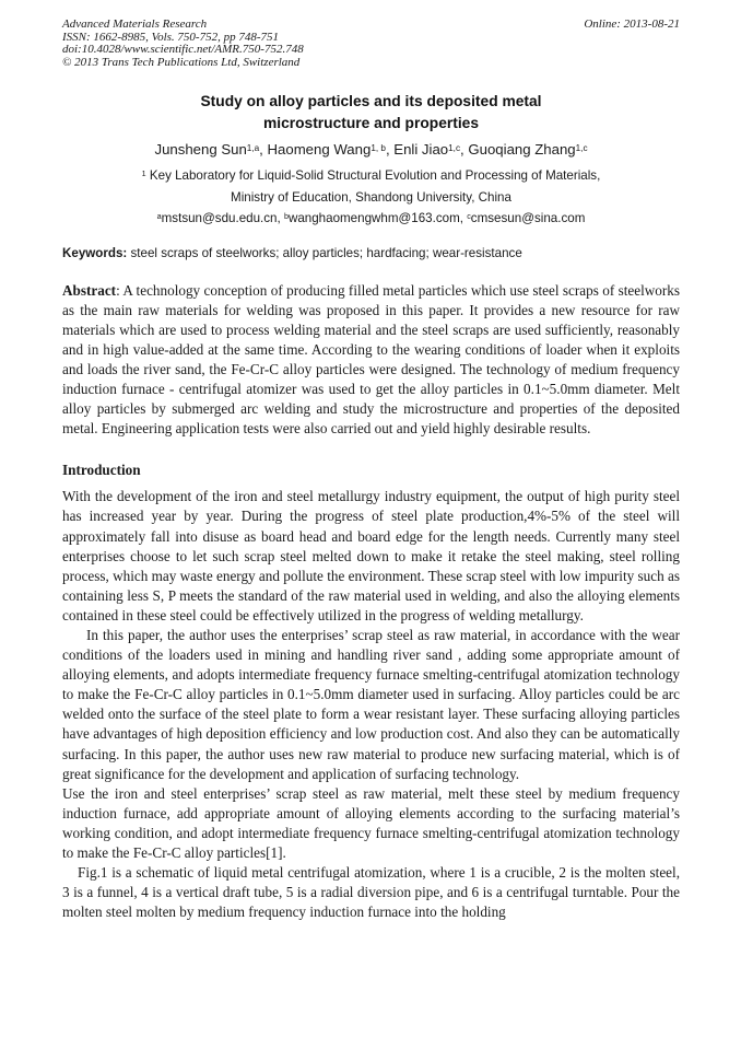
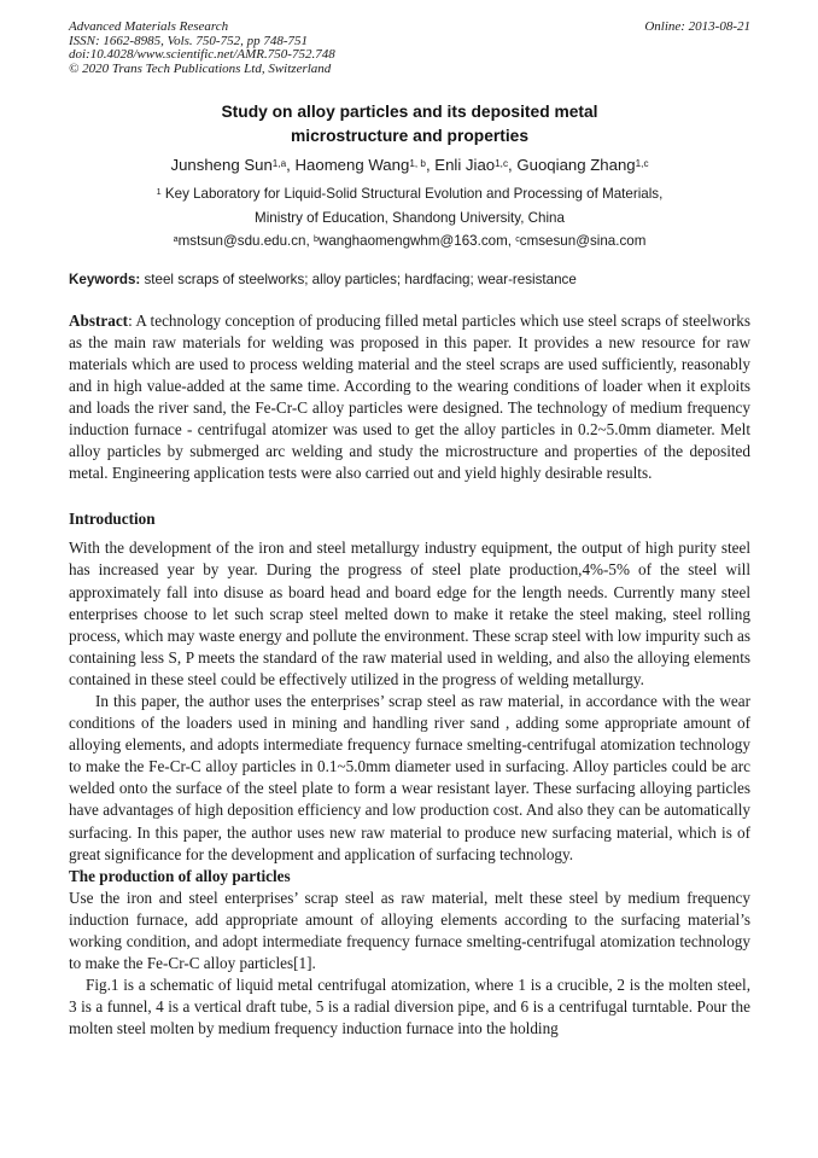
  Advanced Materials Research
  ISSN: 1662-8985, Vols. 750-752, pp 748-751
  doi:10.4028/www.scientific.net/AMR.750-752.748
- © 2013 Trans Tech Publications Ltd, Switzerland
+ © 2020 Trans Tech Publications Ltd, Switzerland
  Online: 2013-08-21
  Study on alloy particles and its deposited metal
  microstructure and properties
  Junsheng Sun1,a, Haomeng Wang1, b, Enli Jiao1,c, Guoqiang Zhang1,c
  1 Key Laboratory for Liquid-Solid Structural Evolution and Processing of Materials,
  Ministry of Education, Shandong University, China
  amstsun@sdu.edu.cn, bwanghaomengwhm@163.com, ccmsesun@sina.com
  Keywords: steel scraps of steelworks; alloy particles; hardfacing; wear-resistance
- Abstract: A technology conception of producing filled metal particles which use steel scraps of steelworks as the main raw materials for welding was proposed in this paper. It provides a new resource for raw materials which are used to process welding material and the steel scraps are used sufficiently, reasonably and in high value-added at the same time. According to the wearing conditions of loader when it exploits and loads the river sand, the Fe-Cr-C alloy particles were designed. The technology of medium frequency induction furnace - centrifugal atomizer was used to get the alloy particles in 0.1~5.0mm diameter. Melt alloy particles by submerged arc welding and study the microstructure and properties of the deposited metal. Engineering application tests were also carried out and yield highly desirable results.
+ Abstract: A technology conception of producing filled metal particles which use steel scraps of steelworks as the main raw materials for welding was proposed in this paper. It provides a new resource for raw materials which are used to process welding material and the steel scraps are used sufficiently, reasonably and in high value-added at the same time. According to the wearing conditions of loader when it exploits and loads the river sand, the Fe-Cr-C alloy particles were designed. The technology of medium frequency induction furnace - centrifugal atomizer was used to get the alloy particles in 0.2~5.0mm diameter. Melt alloy particles by submerged arc welding and study the microstructure and properties of the deposited metal. Engineering application tests were also carried out and yield highly desirable results.
  Introduction
  With the development of the iron and steel metallurgy industry equipment, the output of high purity steel has increased year by year. During the progress of steel plate production,4%-5% of the steel will approximately fall into disuse as board head and board edge for the length needs. Currently many steel enterprises choose to let such scrap steel melted down to make it retake the steel making, steel rolling process, which may waste energy and pollute the environment. These scrap steel with low impurity such as containing less S, P meets the standard of the raw material used in welding, and also the alloying elements contained in these steel could be effectively utilized in the progress of welding metallurgy.
  In this paper, the author uses the enterprises’ scrap steel as raw material, in accordance with the wear conditions of the loaders used in mining and handling river sand , adding some appropriate amount of alloying elements, and adopts intermediate frequency furnace smelting-centrifugal atomization technology to make the Fe-Cr-C alloy particles in 0.1~5.0mm diameter used in surfacing. Alloy particles could be arc welded onto the surface of the steel plate to form a wear resistant layer. These surfacing alloying particles have advantages of high deposition efficiency and low production cost. And also they can be automatically surfacing. In this paper, the author uses new raw material to produce new surfacing material, which is of great significance for the development and application of surfacing technology.
+ The production of alloy particles
  Use the iron and steel enterprises’ scrap steel as raw material, melt these steel by medium frequency induction furnace, add appropriate amount of alloying elements according to the surfacing material’s working condition, and adopt intermediate frequency furnace smelting-centrifugal atomization technology to make the Fe-Cr-C alloy particles[1].
  Fig.1 is a schematic of liquid metal centrifugal atomization, where 1 is a crucible, 2 is the molten steel, 3 is a funnel, 4 is a vertical draft tube, 5 is a radial diversion pipe, and 6 is a centrifugal turntable. Pour the molten steel molten by medium frequency induction furnace into the holding
